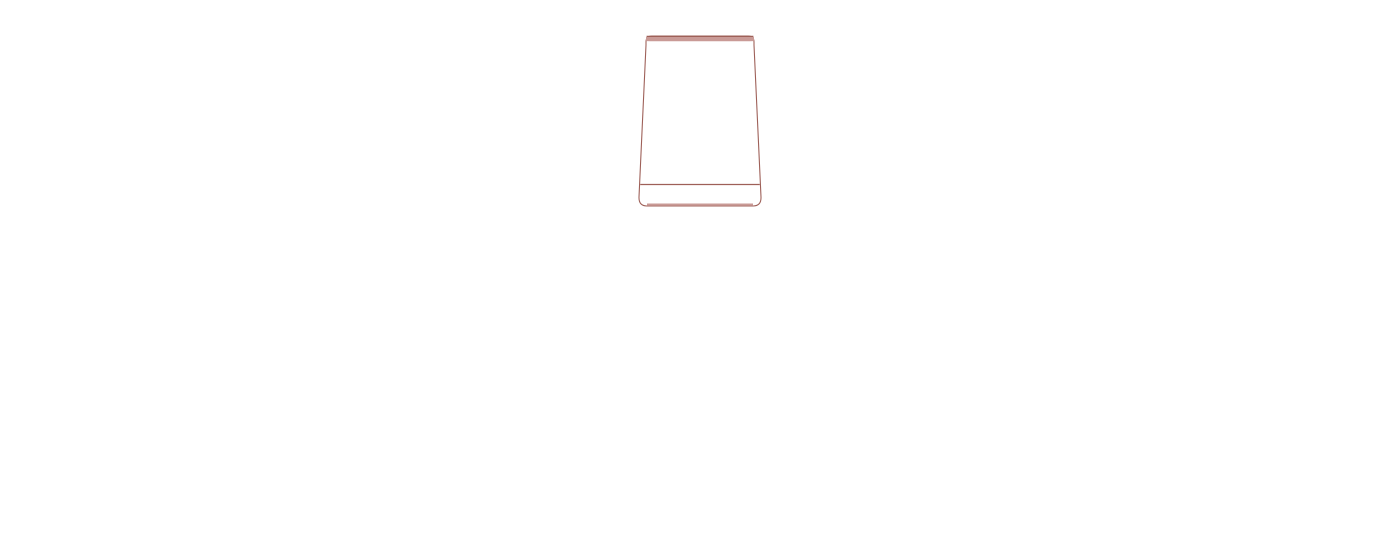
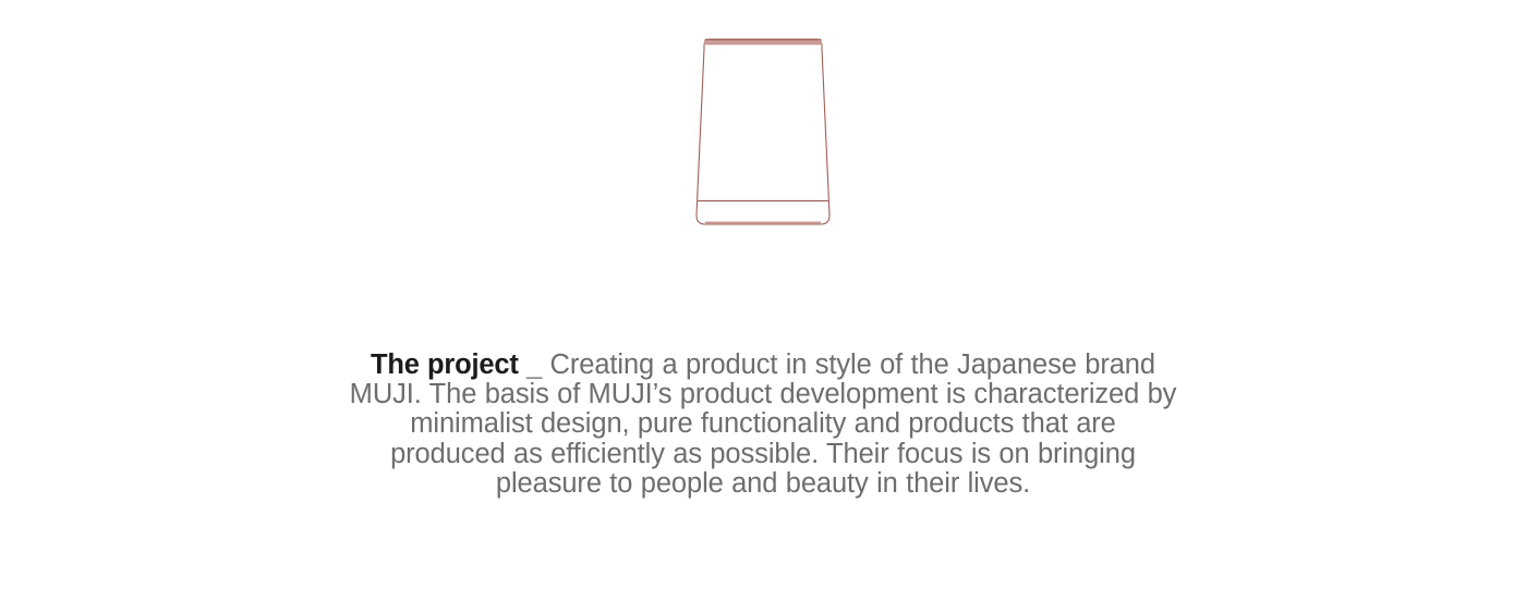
+ The project _ Creating a product in style of the Japanese brand MUJI. The basis of MUJI’s product development is characterized by minimalist design, pure functionality and products that are produced as efficiently as possible. Their focus is on bringing pleasure to people and beauty in their lives.
